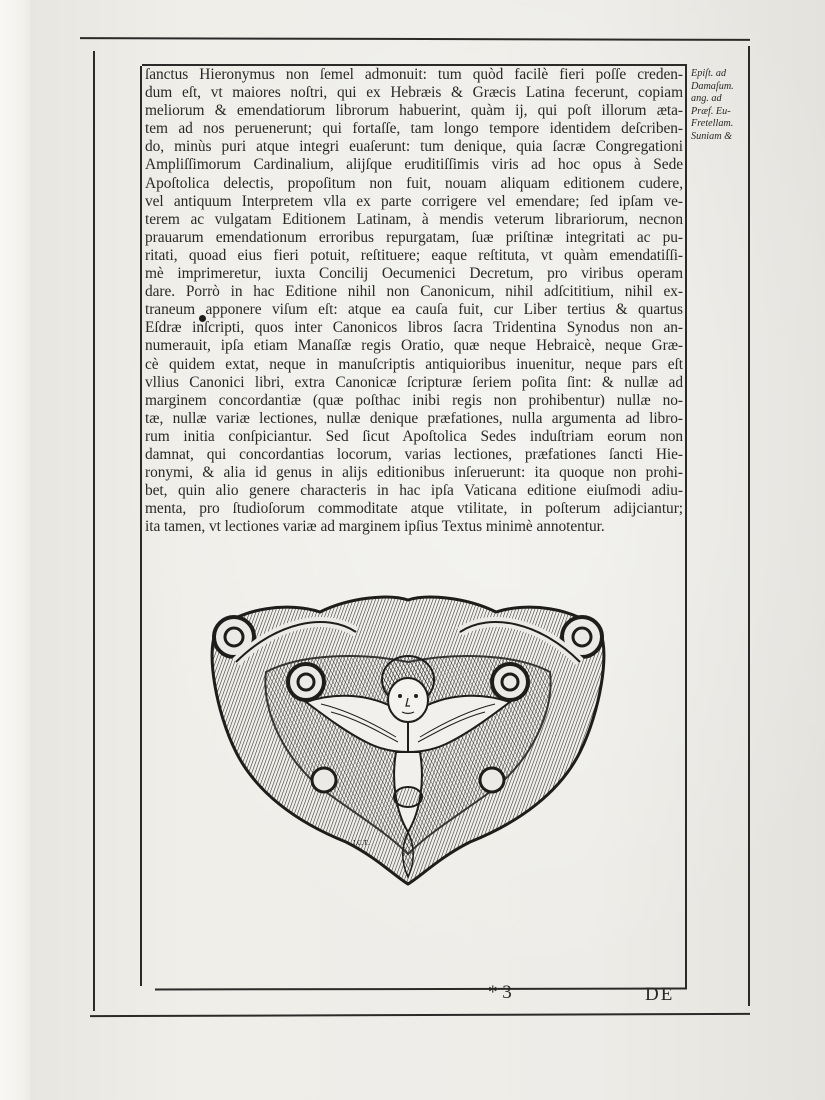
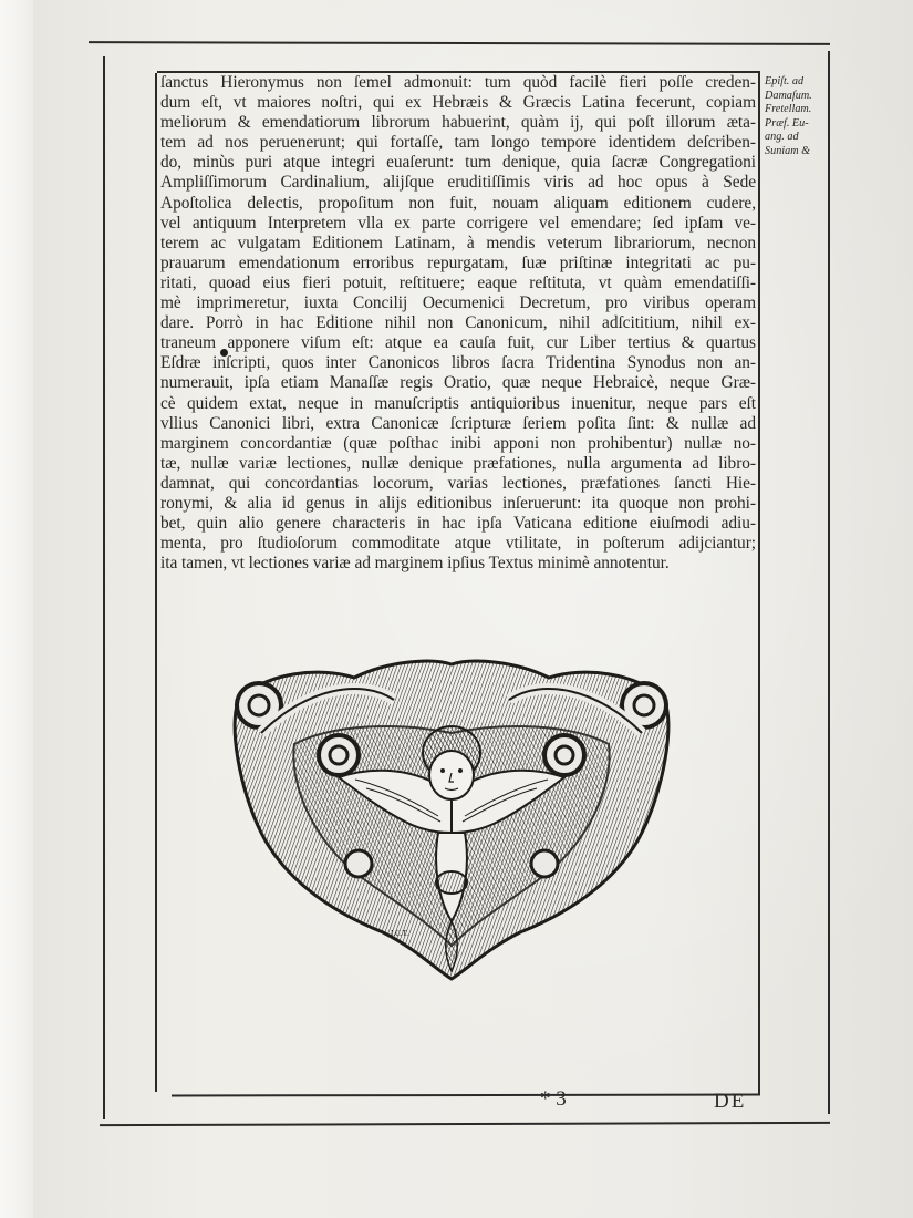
  ſanctus Hieronymus non ſemel admonuit: tum quòd facilè fieri poſſe creden-
  dum eſt, vt maiores noſtri, qui ex Hebræis & Græcis Latina fecerunt, copiam
  meliorum & emendatiorum librorum habuerint, quàm ij, qui poſt illorum æta-
  tem ad nos peruenerunt; qui fortaſſe, tam longo tempore identidem deſcriben-
  do, minùs puri atque integri euaſerunt: tum denique, quia ſacræ Congregationi
  Ampliſſimorum Cardinalium, alijſque eruditiſſimis viris ad hoc opus à Sede
  Apoſtolica delectis, propoſitum non fuit, nouam aliquam editionem cudere,
  vel antiquum Interpretem vlla ex parte corrigere vel emendare; ſed ipſam ve-
  terem ac vulgatam Editionem Latinam, à mendis veterum librariorum, necnon
  prauarum emendationum erroribus repurgatam, ſuæ priſtinæ integritati ac pu-
  ritati, quoad eius fieri potuit, reſtituere; eaque reſtituta, vt quàm emendatiſſi-
  mè imprimeretur, iuxta Concilij Oecumenici Decretum, pro viribus operam
  dare. Porrò in hac Editione nihil non Canonicum, nihil adſcititium, nihil ex-
  traneum apponere viſum eſt: atque ea cauſa fuit, cur Liber tertius & quartus
  Eſdræ inſcripti, quos inter Canonicos libros ſacra Tridentina Synodus non an-
  numerauit, ipſa etiam Manaſſæ regis Oratio, quæ neque Hebraicè, neque Græ-
  cè quidem extat, neque in manuſcriptis antiquioribus inuenitur, neque pars eſt
  vllius Canonici libri, extra Canonicæ ſcripturæ ſeriem poſita ſint: & nullæ ad
- marginem concordantiæ (quæ poſthac inibi regis non prohibentur) nullæ no-
+ marginem concordantiæ (quæ poſthac inibi apponi non prohibentur) nullæ no-
  tæ, nullæ variæ lectiones, nullæ denique præfationes, nulla argumenta ad libro-
- rum initia conſpiciantur. Sed ſicut Apoſtolica Sedes induſtriam eorum non
  damnat, qui concordantias locorum, varias lectiones, præfationes ſancti Hie-
  ronymi, & alia id genus in alijs editionibus inſeruerunt: ita quoque non prohi-
  bet, quin alio genere characteris in hac ipſa Vaticana editione eiuſmodi adiu-
  menta, pro ſtudioſorum commoditate atque vtilitate, in poſterum adijciantur;
  ita tamen, vt lectiones variæ ad marginem ipſius Textus minimè annotentur.
  Epiſt. ad
  Damaſum.
- ang. ad
+ Fretellam.
  Præf. Eu-
- Fretellam.
+ ang. ad
  Suniam &
  I.C.T.
  * 3
  DE
